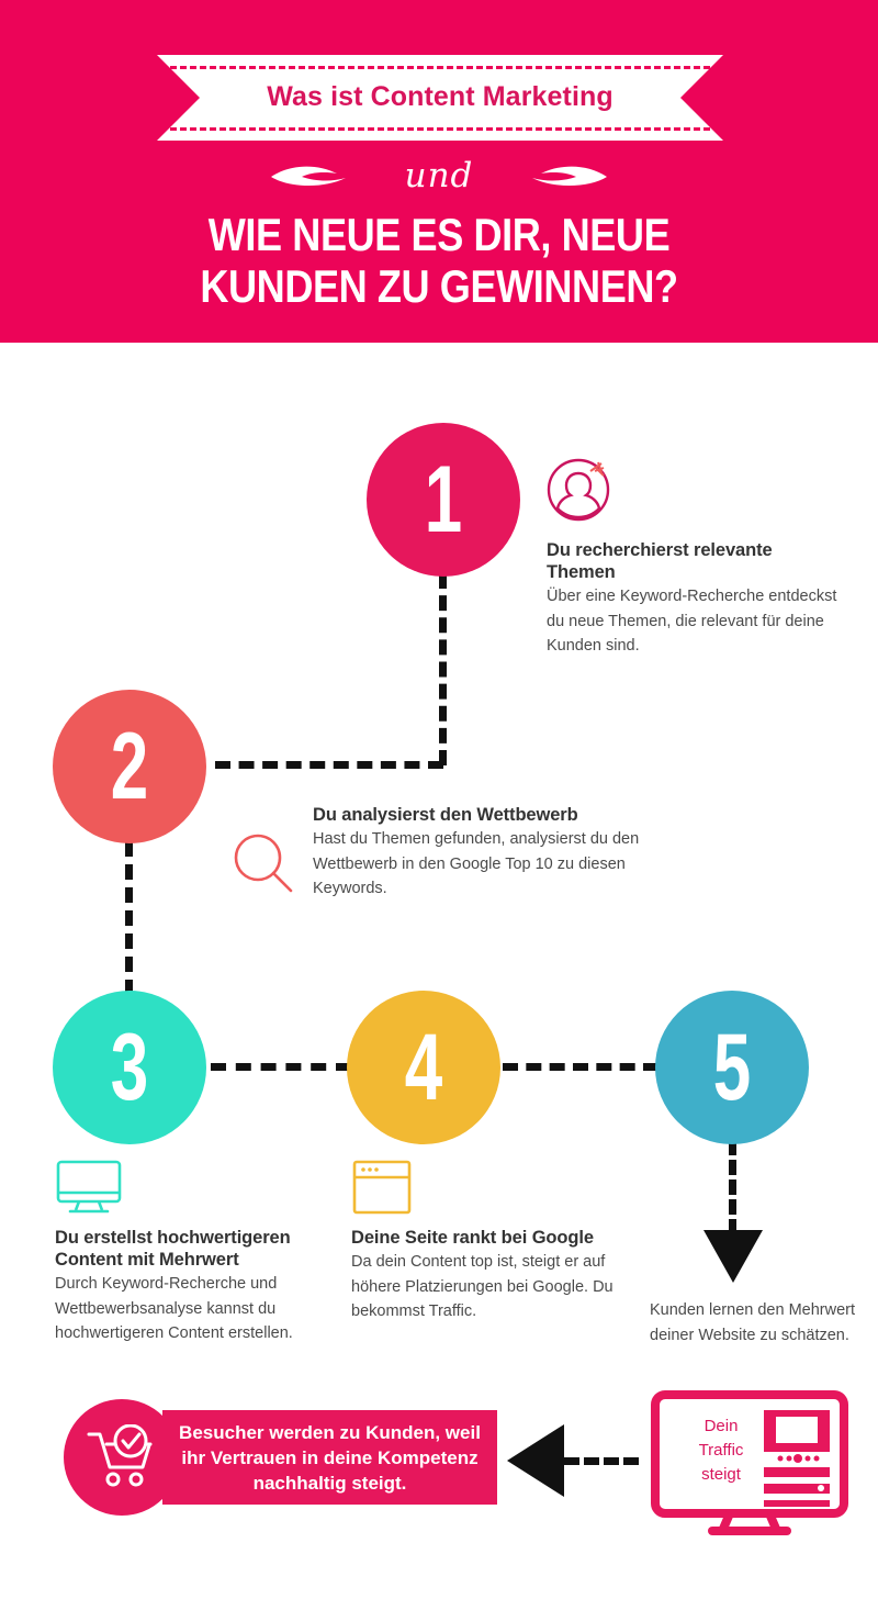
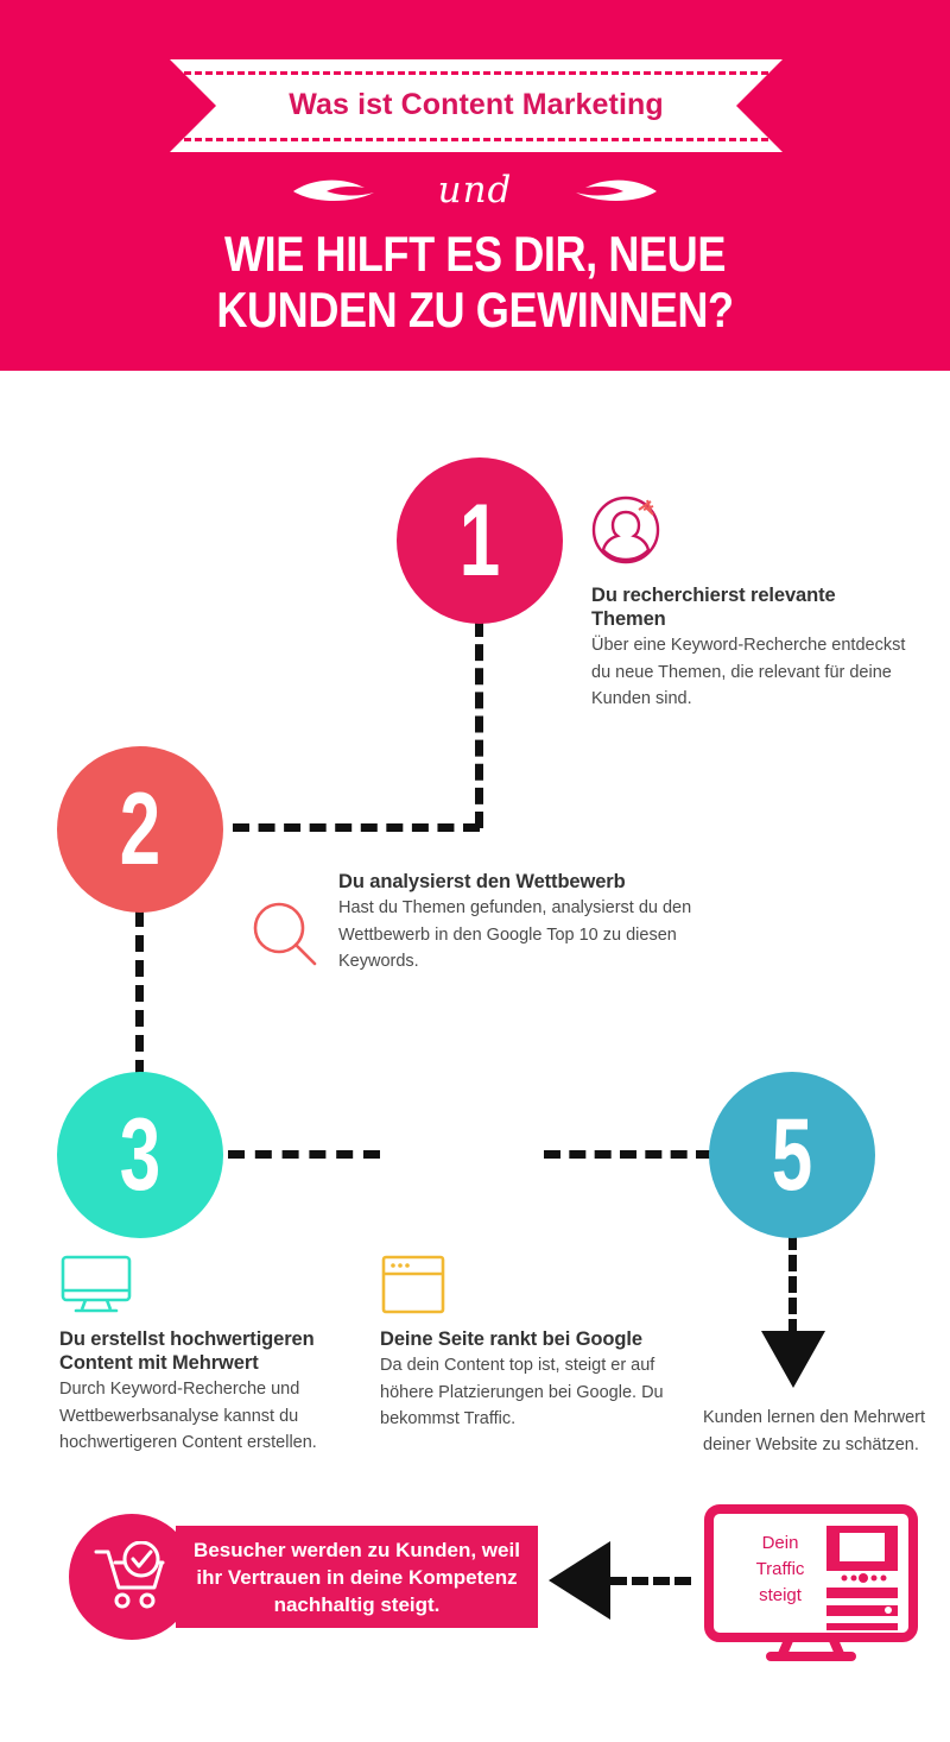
  Was ist Content Marketing
  und
- WIE NEUE ES DIR, NEUE
+ WIE HILFT ES DIR, NEUE
  KUNDEN ZU GEWINNEN?
  1
  2
  3
- 4
  5
  Du recherchierst relevante Themen
  Über eine Keyword-Recherche entdeckst du neue Themen, die relevant für deine Kunden sind.
  Du analysierst den Wettbewerb
  Hast du Themen gefunden, analysierst du den Wettbewerb in den Google Top 10 zu diesen Keywords.
  Du erstellst hochwertigeren
  Content mit Mehrwert
  Durch Keyword-Recherche und Wettbewerbsanalyse kannst du hochwertigeren Content erstellen.
  Deine Seite rankt bei Google
  Da dein Content top ist, steigt er auf höhere Platzierungen bei Google. Du bekommst Traffic.
  Kunden lernen den Mehrwert deiner Website zu schätzen.
  Besucher werden zu Kunden, weil
  ihr Vertrauen in deine Kompetenz
  nachhaltig steigt.
  Dein
  Traffic
  steigt
